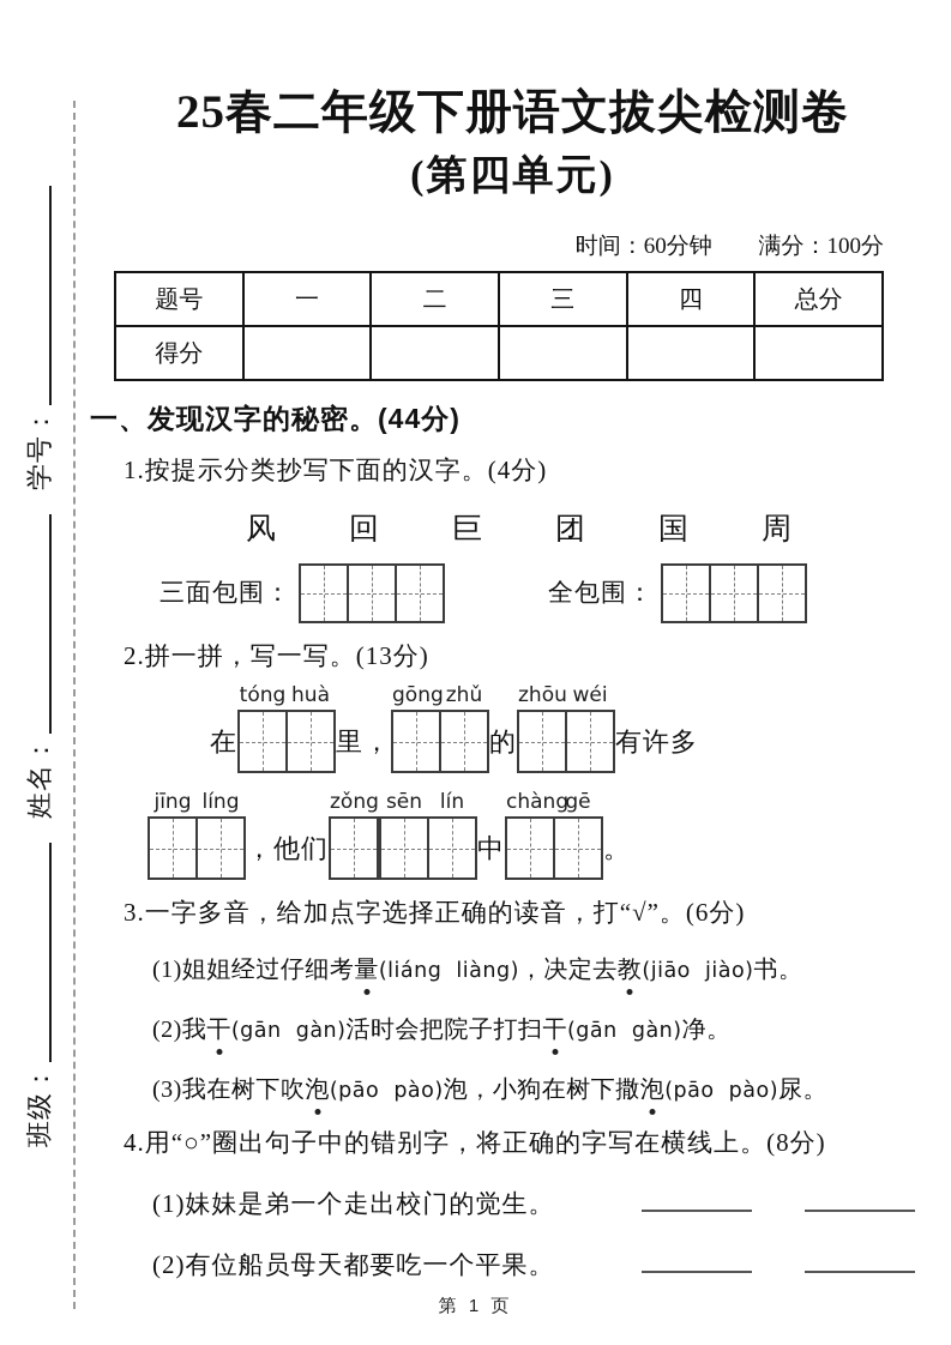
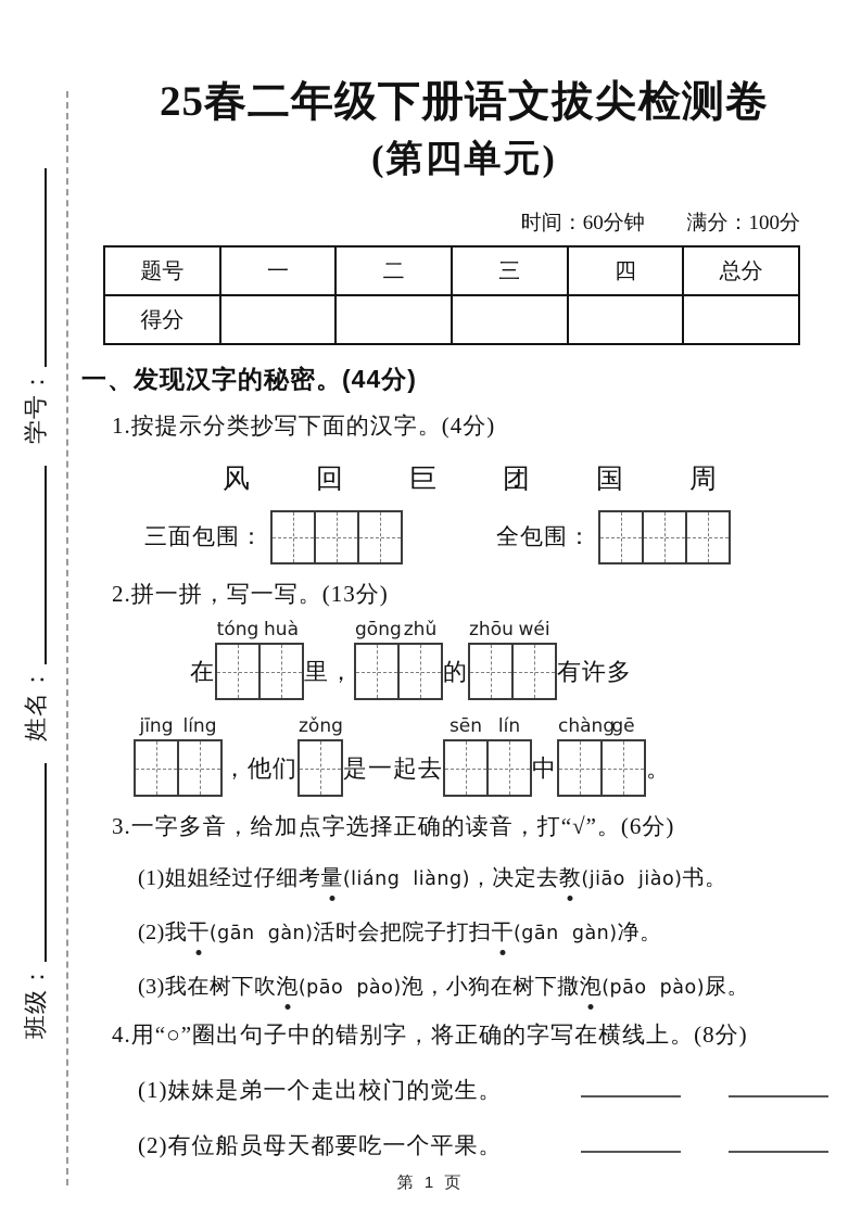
  25春二年级下册语文拔尖检测卷
  (第四单元)
  时间：60分钟 满分：100分
  题号	一	二	三	四	总分
  得分
  一、发现汉字的秘密。(44分)
  1.按提示分类抄写下面的汉字。(4分)
  风
  回
  巨
  团
  国
  周
  三面包围：
  全包围：
  2.拼一拼，写一写。(13分)
  在
  tóng
  huà
  里，
  gōng
  zhǔ
  的
  zhōu
  wéi
  有许多
  jīng
  líng
  ，他们
  zǒng
+ 是一起去
  sēn
  lín
  中
  chàn
  gē
  。
  3.一字多音，给加点字选择正确的读音，打“√”。(6分)
  (1)姐姐经过仔细考量(liáng liàng)，决定去教(jiāo jiào)书。
  (2)我干(gān gàn)活时会把院子打扫干(gān gàn)净。
  (3)我在树下吹泡(pāo pào)泡，小狗在树下撒泡(pāo pào)尿。
  4.用“○”圈出句子中的错别字，将正确的字写在横线上。(8分)
  (1)妹妹是弟一个走出校门的觉生。
  (2)有位船员母天都要吃一个平果。
  第 1 页
